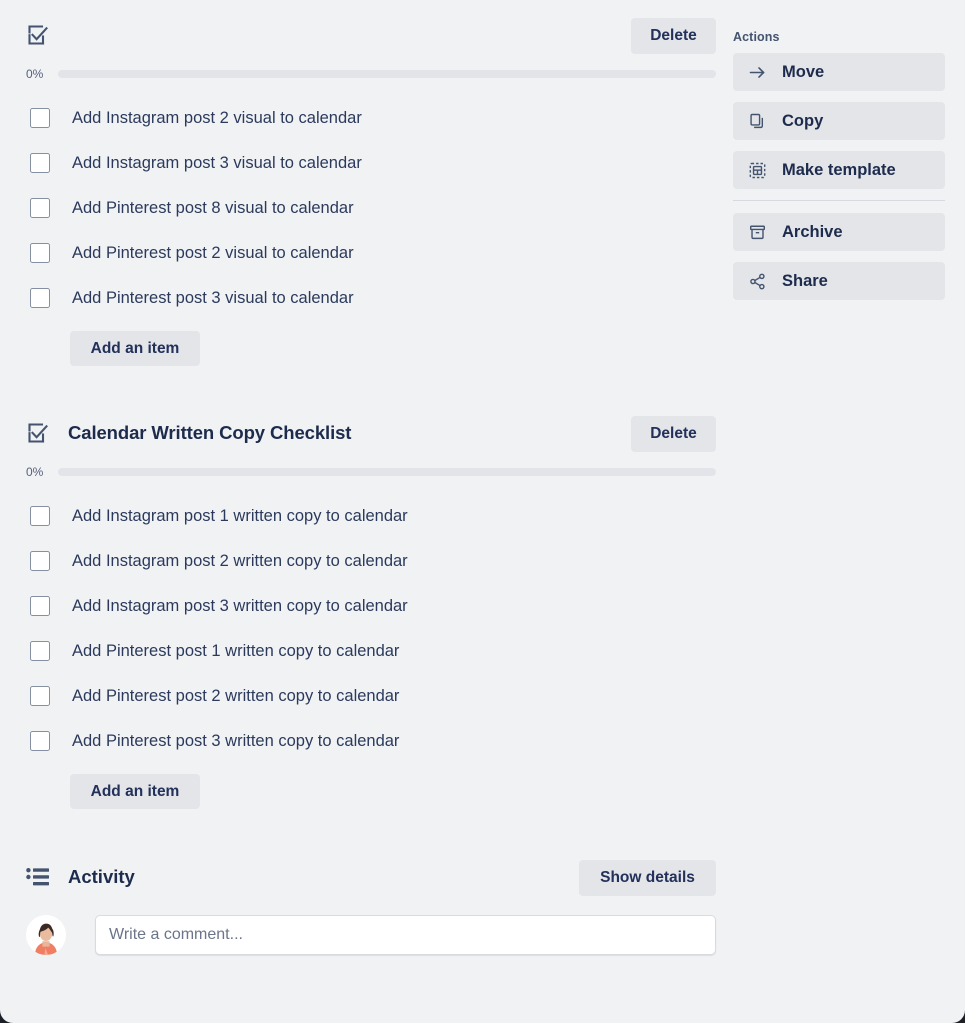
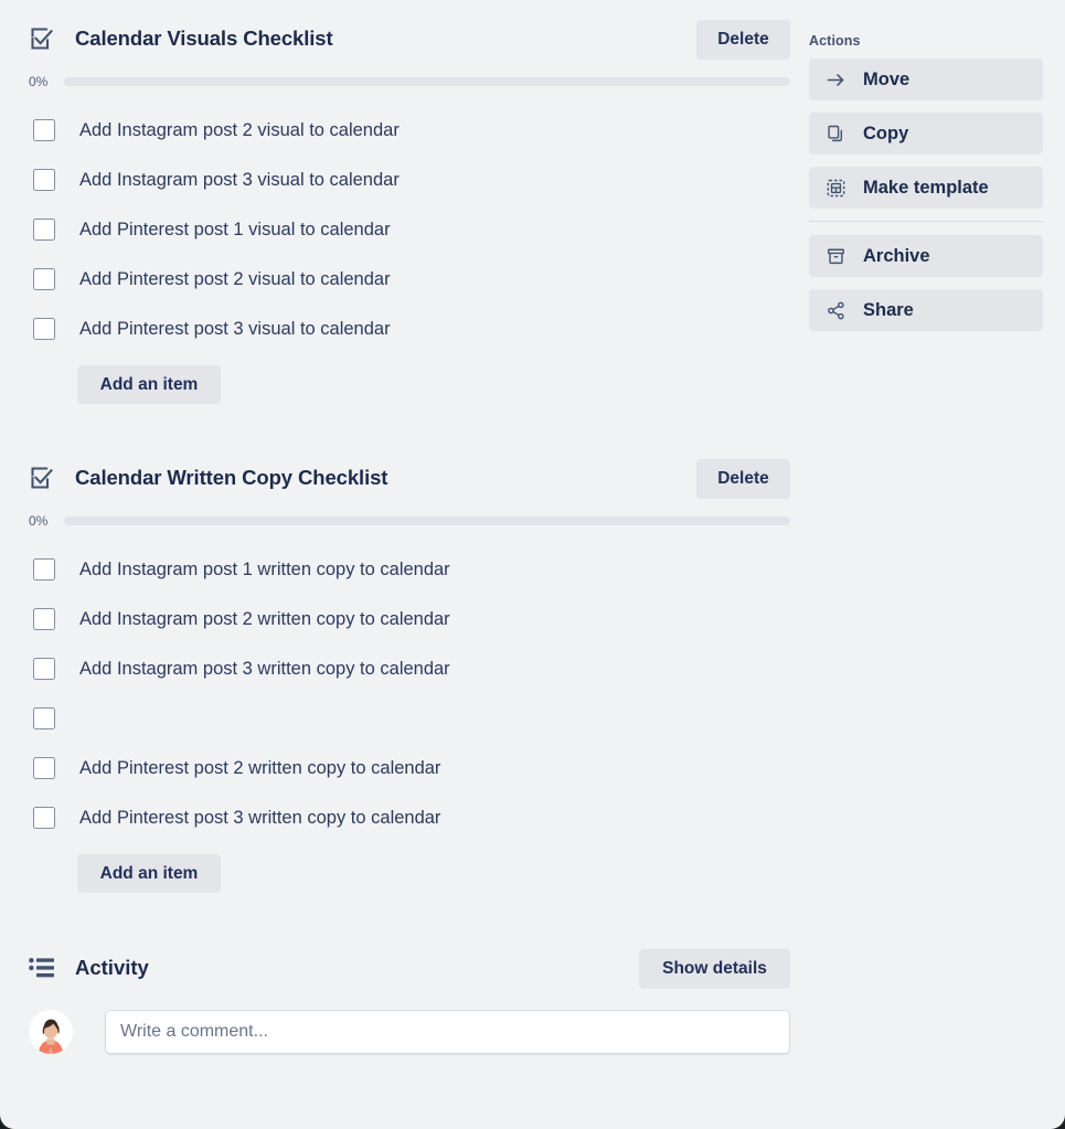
+ Calendar Visuals Checklist
  Delete
  0%
  Add Instagram post 2 visual to calendar
  Add Instagram post 3 visual to calendar
- Add Pinterest post 8 visual to calendar
+ Add Pinterest post 1 visual to calendar
  Add Pinterest post 2 visual to calendar
  Add Pinterest post 3 visual to calendar
  Add an item
  Calendar Written Copy Checklist
  Delete
  0%
  Add Instagram post 1 written copy to calendar
  Add Instagram post 2 written copy to calendar
  Add Instagram post 3 written copy to calendar
- Add Pinterest post 1 written copy to calendar
  Add Pinterest post 2 written copy to calendar
  Add Pinterest post 3 written copy to calendar
  Add an item
  Activity
  Show details
  Write a comment...
  Actions
  Move
  Copy
  Make template
  Archive
  Share
